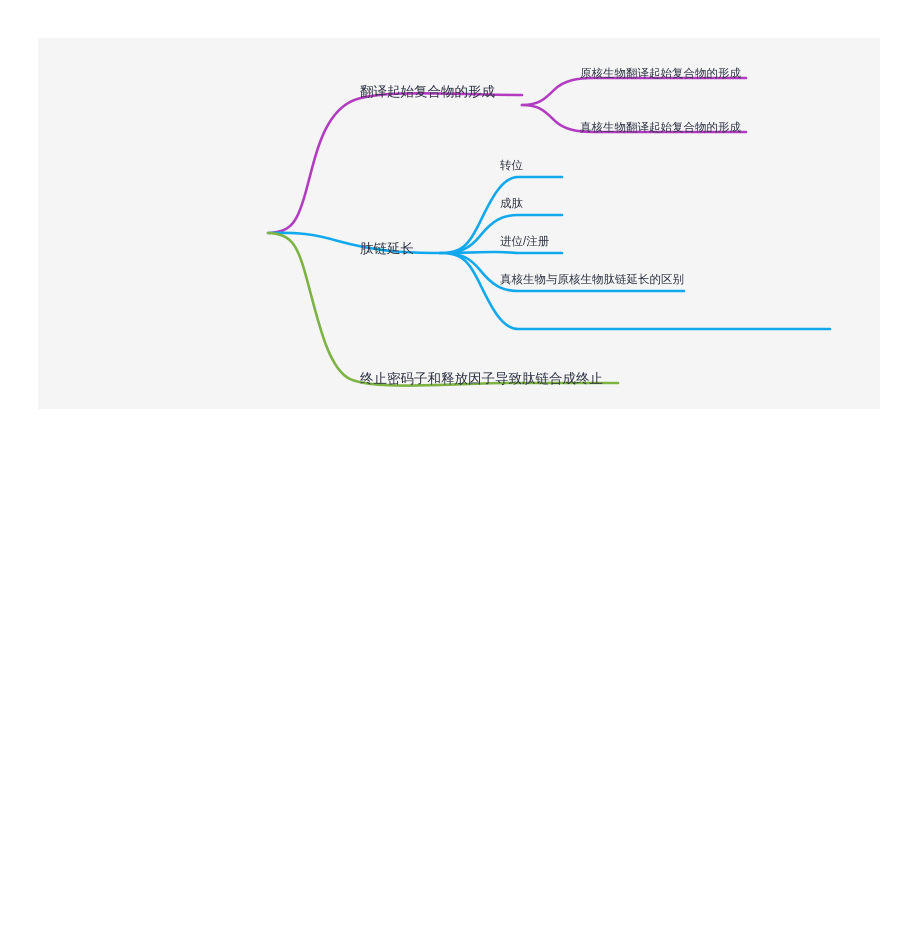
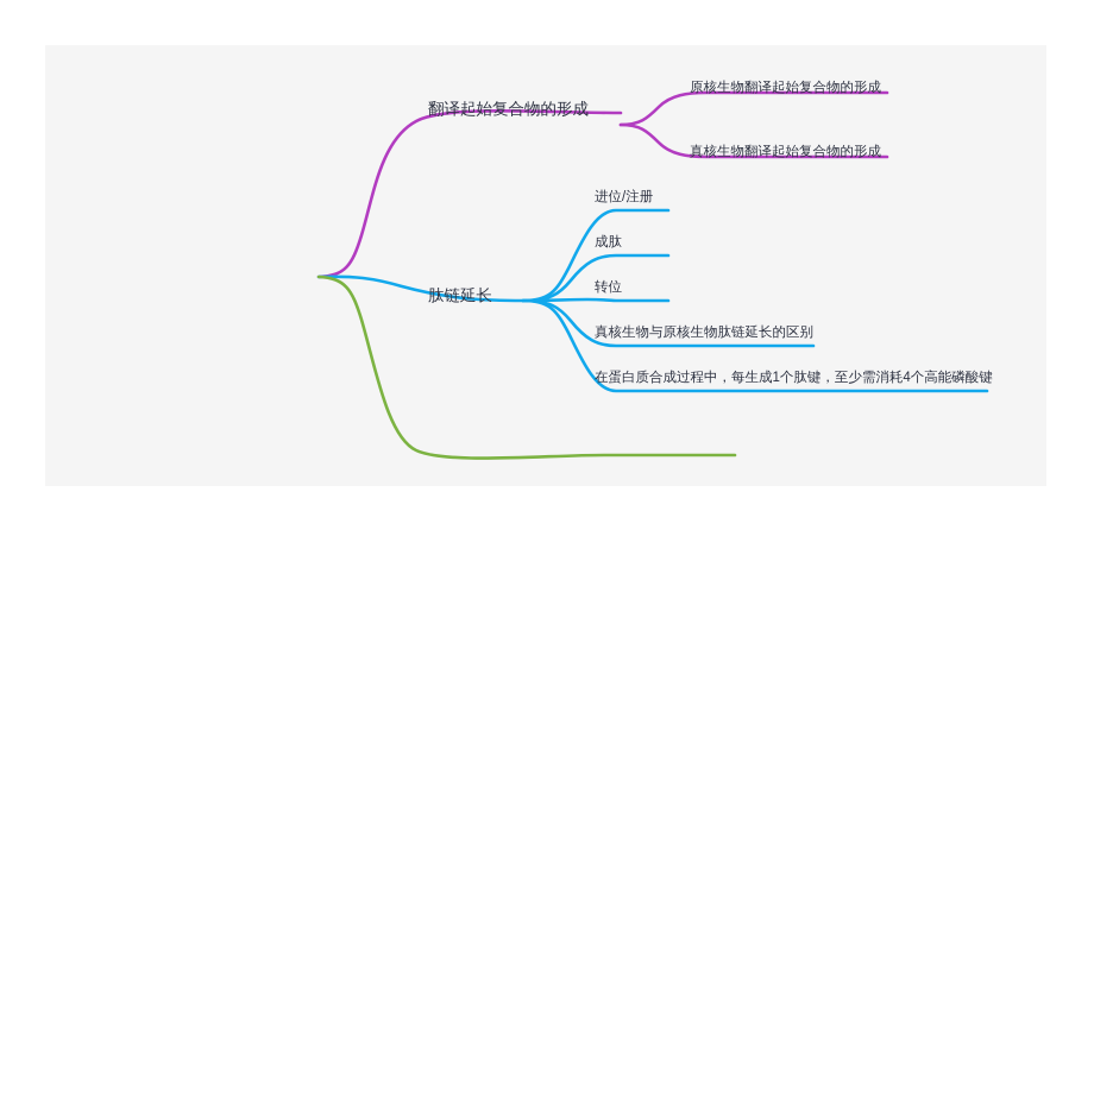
  翻译起始复合物的形成
  肽链延长
- 终止密码子和释放因子导致肽链合成终止
  原核生物翻译起始复合物的形成
  真核生物翻译起始复合物的形成
- 转位
+ 进位/注册
  成肽
- 进位/注册
+ 转位
  真核生物与原核生物肽链延长的区别
+ 在蛋白质合成过程中，每生成1个肽键，至少需消耗4个高能磷酸键
